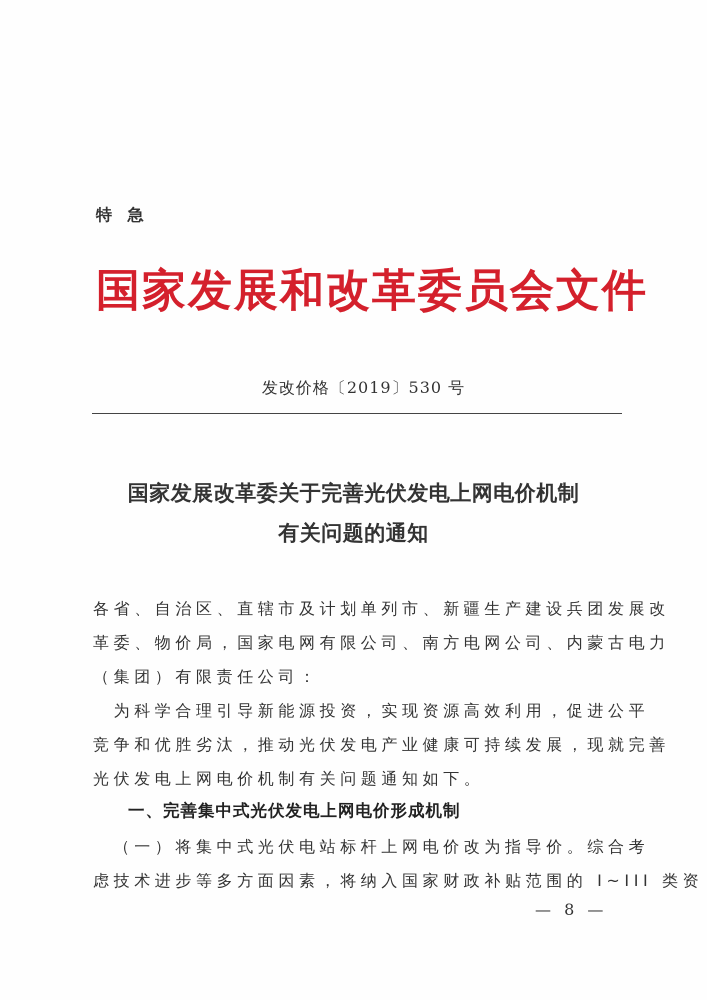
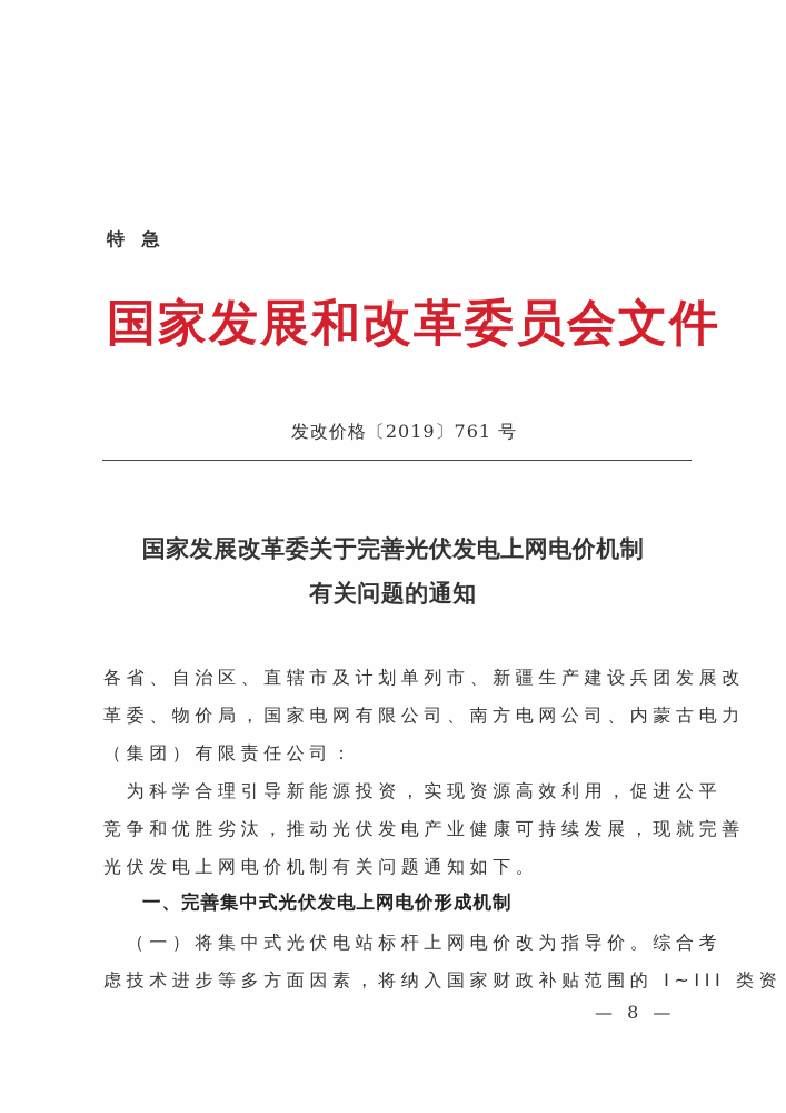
  特 急
  国家发展和改革委员会文件
- 发改价格〔2019〕530 号
+ 发改价格〔2019〕761 号
  国家发展改革委关于完善光伏发电上网电价机制
  有关问题的通知
  各省、自治区、直辖市及计划单列市、新疆生产建设兵团发展改
  革委、物价局，国家电网有限公司、南方电网公司、内蒙古电力
  （集团）有限责任公司：
  为科学合理引导新能源投资，实现资源高效利用，促进公平
  竞争和优胜劣汰，推动光伏发电产业健康可持续发展，现就完善
  光伏发电上网电价机制有关问题通知如下。
  一、完善集中式光伏发电上网电价形成机制
  （一）将集中式光伏电站标杆上网电价改为指导价。综合考
  虑技术进步等多方面因素，将纳入国家财政补贴范围的 I~III 类资
  — 8 —
